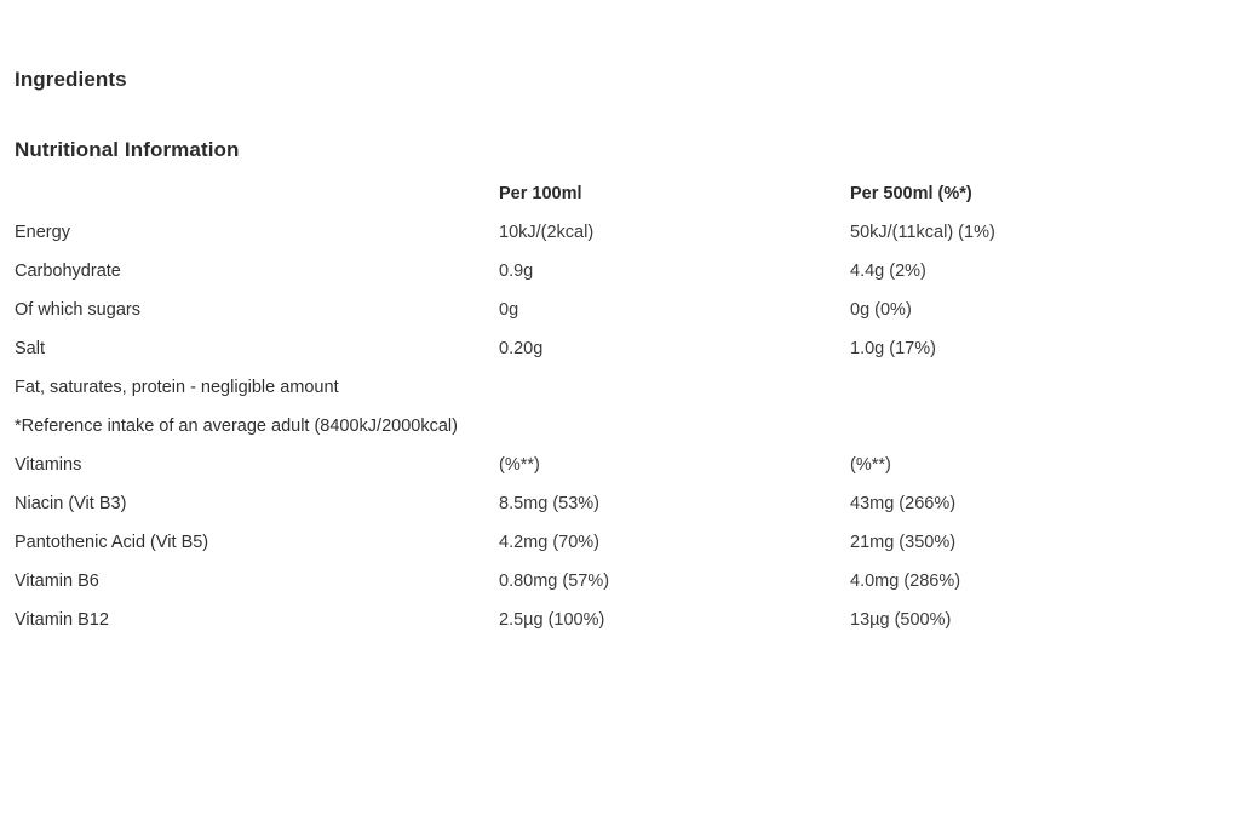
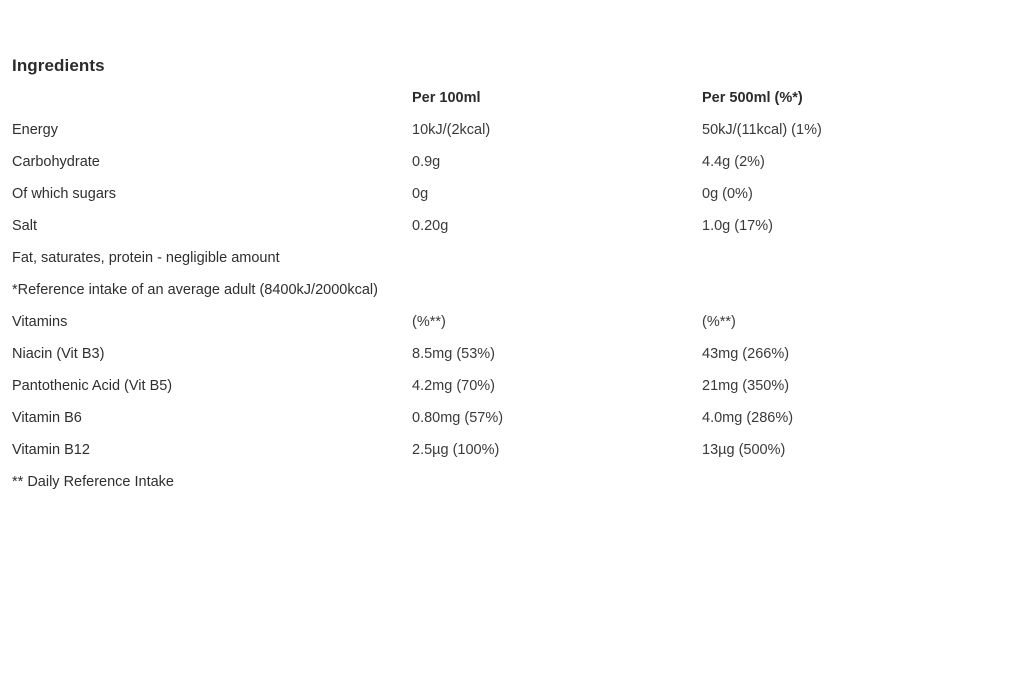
  Ingredients
- Nutritional Information
  	Per 100ml	Per 500ml (%*)
  Energy	10kJ/(2kcal)	50kJ/(11kcal) (1%)
  Carbohydrate	0.9g	4.4g (2%)
  Of which sugars	0g	0g (0%)
  Salt	0.20g	1.0g (17%)
  Fat, saturates, protein - negligible amount
  *Reference intake of an average adult (8400kJ/2000kcal)
  Vitamins	(%**)	(%**)
  Niacin (Vit B3)	8.5mg (53%)	43mg (266%)
  Pantothenic Acid (Vit B5)	4.2mg (70%)	21mg (350%)
  Vitamin B6	0.80mg (57%)	4.0mg (286%)
  Vitamin B12	2.5µg (100%)	13µg (500%)
+ ** Daily Reference Intake
